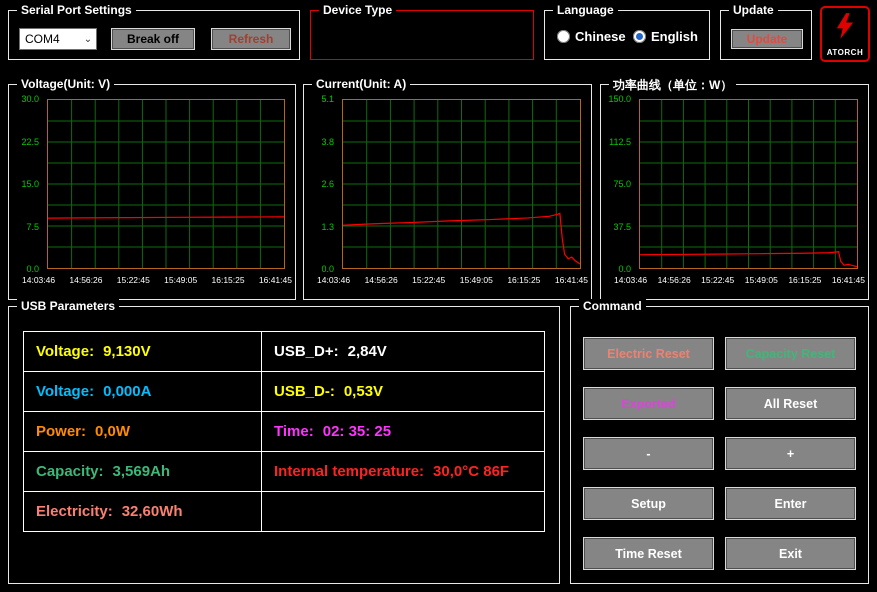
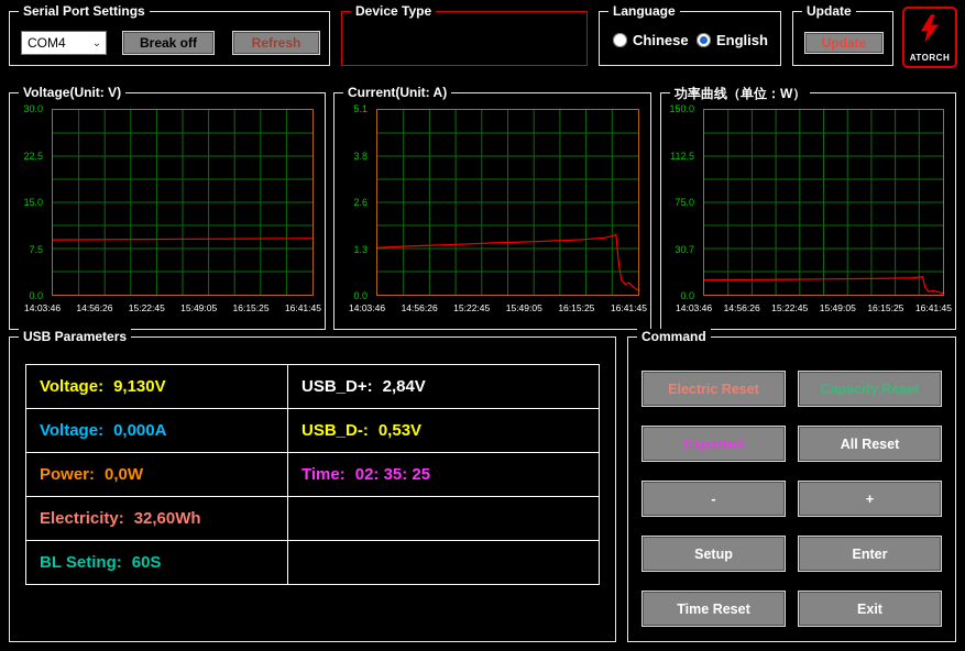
  Serial Port Settings
  COM4
  ⌄
  Break off
  Refresh
  Device Type
  Language
  Chinese
  English
  Update
  Update
  ATORCH
  Voltage(Unit: V)
  30.0
  22.5
  15.0
  7.5
  0.0
  14:03:46
  14:56:26
  15:22:45
  15:49:05
  16:15:25
  16:41:45
  Current(Unit: A)
  5.1
  3.8
  2.6
  1.3
  0.0
  14:03:46
  14:56:26
  15:22:45
  15:49:05
  16:15:25
  16:41:45
  功率曲线（单位：W）
  150.0
  112.5
  75.0
- 37.5
+ 30.7
  0.0
  14:03:46
  14:56:26
  15:22:45
  15:49:05
  16:15:25
  16:41:45
  USB Parameters
  Voltage:
  9,130V
  USB_D+:
  2,84V
  Voltage:
  0,000A
  USB_D-:
  0,53V
  Power:
  0,0W
  Time:
  02: 35: 25
- Capacity:
- 3,569Ah
- Internal temperature:
- 30,0°C 86F
  Electricity:
  32,60Wh
+ BL Seting:
+ 60S
  Command
  Electric Reset
  Capacity Reset
  Exported
  All Reset
  -
  +
  Setup
  Enter
  Time Reset
  Exit
